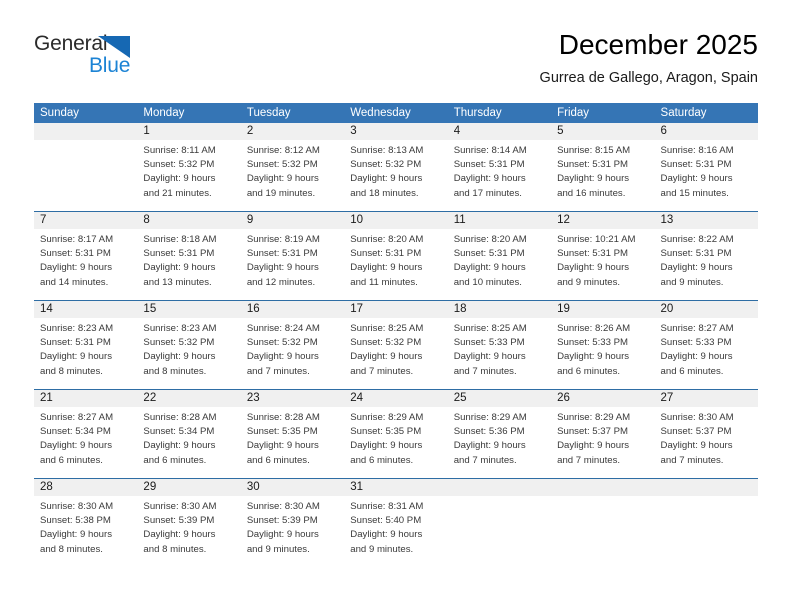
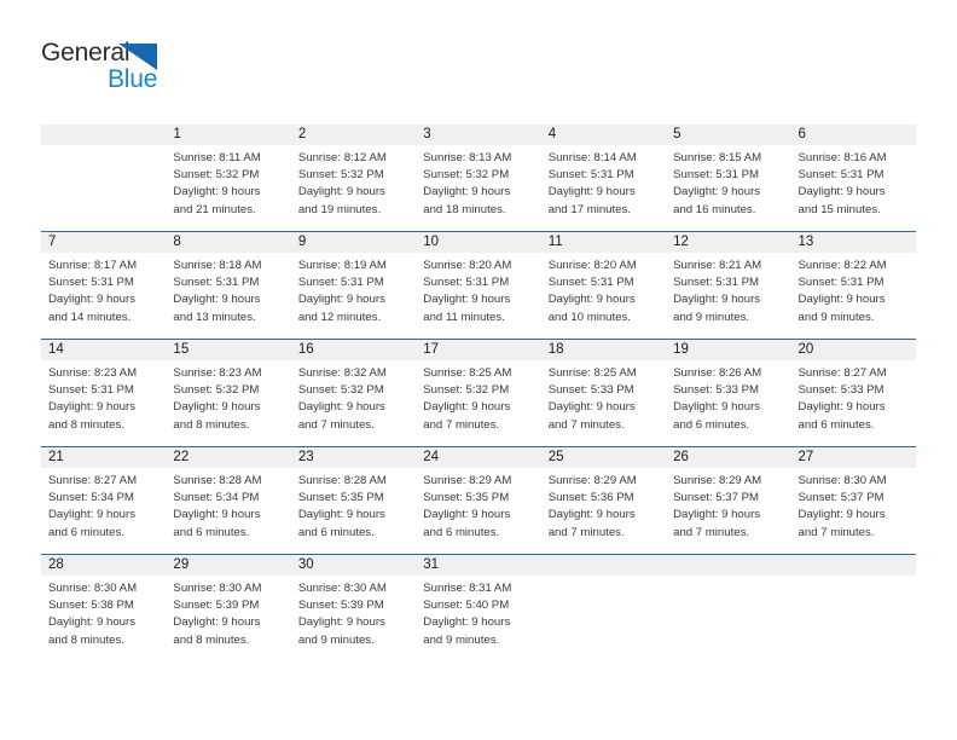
  General
  Blue
- December 2025
- Gurrea de Gallego, Aragon, Spain
- Sunday
- Monday
- Tuesday
- Wednesday
- Thursday
- Friday
- Saturday
  1
  Sunrise: 8:11 AM
  Sunset: 5:32 PM
  Daylight: 9 hours
  and 21 minutes.
  2
  Sunrise: 8:12 AM
  Sunset: 5:32 PM
  Daylight: 9 hours
  and 19 minutes.
  3
  Sunrise: 8:13 AM
  Sunset: 5:32 PM
  Daylight: 9 hours
  and 18 minutes.
  4
  Sunrise: 8:14 AM
  Sunset: 5:31 PM
  Daylight: 9 hours
  and 17 minutes.
  5
  Sunrise: 8:15 AM
  Sunset: 5:31 PM
  Daylight: 9 hours
  and 16 minutes.
  6
  Sunrise: 8:16 AM
  Sunset: 5:31 PM
  Daylight: 9 hours
  and 15 minutes.
  7
  Sunrise: 8:17 AM
  Sunset: 5:31 PM
  Daylight: 9 hours
  and 14 minutes.
  8
  Sunrise: 8:18 AM
  Sunset: 5:31 PM
  Daylight: 9 hours
  and 13 minutes.
  9
  Sunrise: 8:19 AM
  Sunset: 5:31 PM
  Daylight: 9 hours
  and 12 minutes.
  10
  Sunrise: 8:20 AM
  Sunset: 5:31 PM
  Daylight: 9 hours
  and 11 minutes.
  11
  Sunrise: 8:20 AM
  Sunset: 5:31 PM
  Daylight: 9 hours
  and 10 minutes.
  12
- Sunrise: 10:21 AM
+ Sunrise: 8:21 AM
  Sunset: 5:31 PM
  Daylight: 9 hours
  and 9 minutes.
  13
  Sunrise: 8:22 AM
  Sunset: 5:31 PM
  Daylight: 9 hours
  and 9 minutes.
  14
  Sunrise: 8:23 AM
  Sunset: 5:31 PM
  Daylight: 9 hours
  and 8 minutes.
  15
  Sunrise: 8:23 AM
  Sunset: 5:32 PM
  Daylight: 9 hours
  and 8 minutes.
  16
- Sunrise: 8:24 AM
+ Sunrise: 8:32 AM
  Sunset: 5:32 PM
  Daylight: 9 hours
  and 7 minutes.
  17
  Sunrise: 8:25 AM
  Sunset: 5:32 PM
  Daylight: 9 hours
  and 7 minutes.
  18
  Sunrise: 8:25 AM
  Sunset: 5:33 PM
  Daylight: 9 hours
  and 7 minutes.
  19
  Sunrise: 8:26 AM
  Sunset: 5:33 PM
  Daylight: 9 hours
  and 6 minutes.
  20
  Sunrise: 8:27 AM
  Sunset: 5:33 PM
  Daylight: 9 hours
  and 6 minutes.
  21
  Sunrise: 8:27 AM
  Sunset: 5:34 PM
  Daylight: 9 hours
  and 6 minutes.
  22
  Sunrise: 8:28 AM
  Sunset: 5:34 PM
  Daylight: 9 hours
  and 6 minutes.
  23
  Sunrise: 8:28 AM
  Sunset: 5:35 PM
  Daylight: 9 hours
  and 6 minutes.
  24
  Sunrise: 8:29 AM
  Sunset: 5:35 PM
  Daylight: 9 hours
  and 6 minutes.
  25
  Sunrise: 8:29 AM
  Sunset: 5:36 PM
  Daylight: 9 hours
  and 7 minutes.
  26
  Sunrise: 8:29 AM
  Sunset: 5:37 PM
  Daylight: 9 hours
  and 7 minutes.
  27
  Sunrise: 8:30 AM
  Sunset: 5:37 PM
  Daylight: 9 hours
  and 7 minutes.
  28
  Sunrise: 8:30 AM
  Sunset: 5:38 PM
  Daylight: 9 hours
  and 8 minutes.
  29
  Sunrise: 8:30 AM
  Sunset: 5:39 PM
  Daylight: 9 hours
  and 8 minutes.
  30
  Sunrise: 8:30 AM
  Sunset: 5:39 PM
  Daylight: 9 hours
  and 9 minutes.
  31
  Sunrise: 8:31 AM
  Sunset: 5:40 PM
  Daylight: 9 hours
  and 9 minutes.
